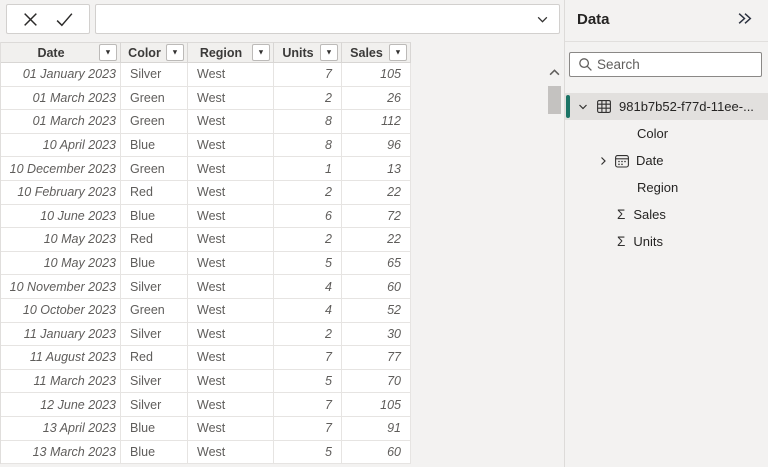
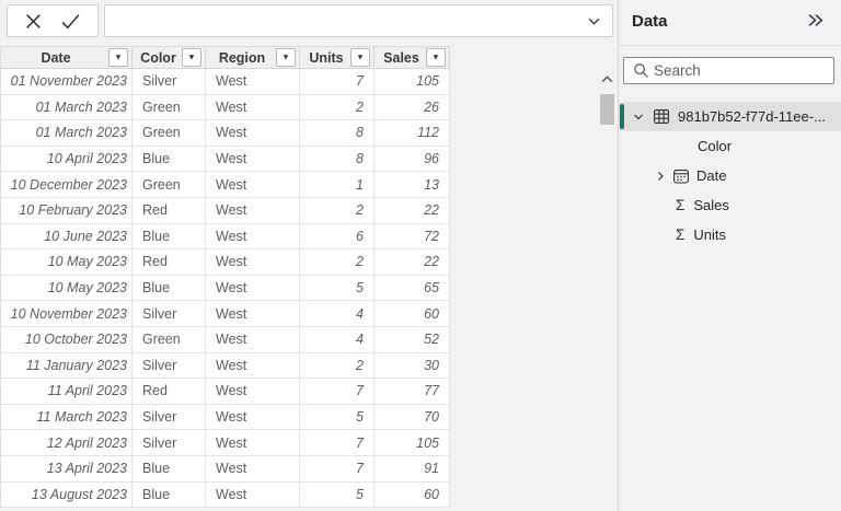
  Date ▼	Color ▼	Region ▼	Units ▼	Sales ▼
- 01 January 2023	Silver	West	7	105
+ 01 November 2023	Silver	West	7	105
  01 March 2023	Green	West	2	26
  01 March 2023	Green	West	8	112
  10 April 2023	Blue	West	8	96
  10 December 2023	Green	West	1	13
  10 February 2023	Red	West	2	22
  10 June 2023	Blue	West	6	72
  10 May 2023	Red	West	2	22
  10 May 2023	Blue	West	5	65
  10 November 2023	Silver	West	4	60
  10 October 2023	Green	West	4	52
  11 January 2023	Silver	West	2	30
- 11 August 2023	Red	West	7	77
+ 11 April 2023	Red	West	7	77
  11 March 2023	Silver	West	5	70
- 12 June 2023	Silver	West	7	105
+ 12 April 2023	Silver	West	7	105
  13 April 2023	Blue	West	7	91
- 13 March 2023	Blue	West	5	60
+ 13 August 2023	Blue	West	5	60
  Data
  Search
  981b7b52-f77d-11ee-...
  Color
  Date
- Region
  Σ
  Sales
  Σ
  Units
